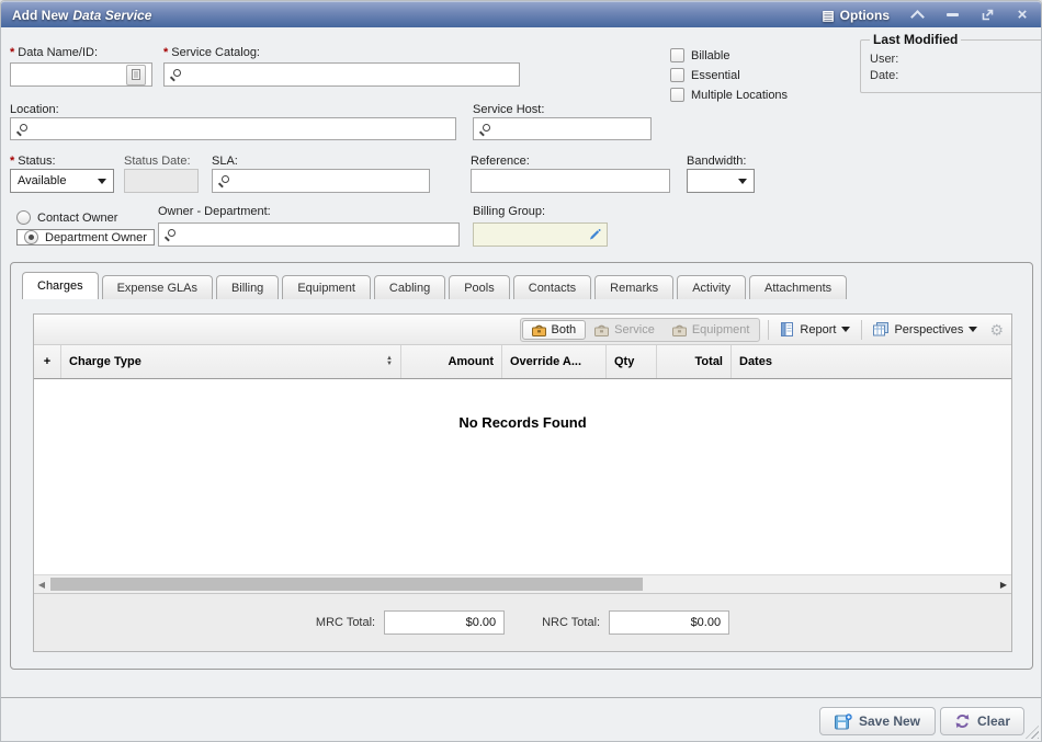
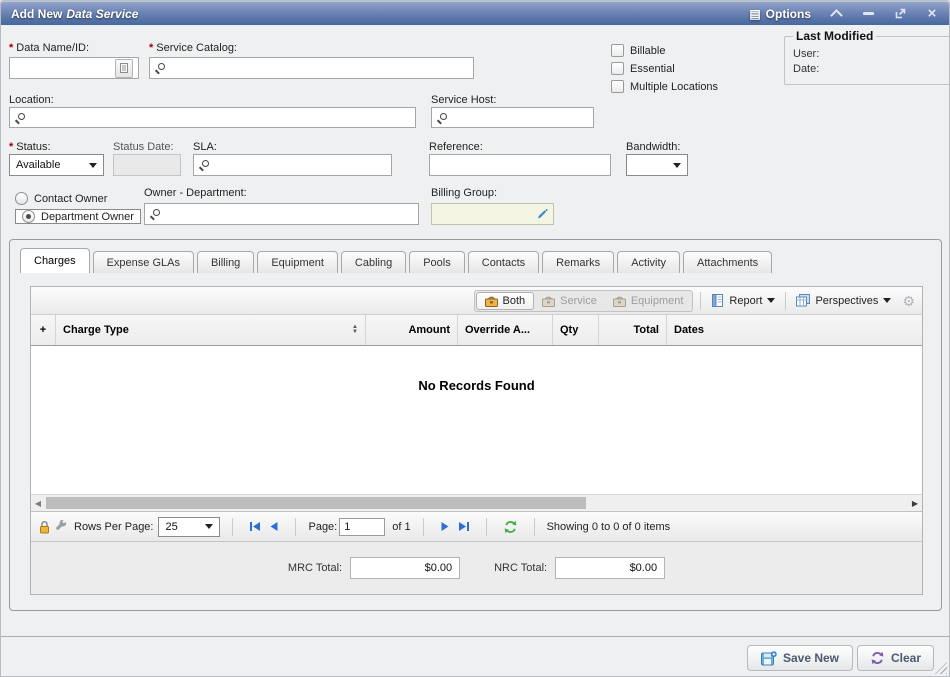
  Add New Data Service
  ▤
  Options
  ×
  * Data Name/ID:
  * Service Catalog:
  Billable
  Essential
  Multiple Locations
  Last Modified
  User:
  Date:
  Location:
  Service Host:
  * Status:
  Available
  Status Date:
  SLA:
  Reference:
  Bandwidth:
  Contact Owner
  Department Owner
  Owner - Department:
  Billing Group:
  Charges
  Expense GLAs
  Billing
  Equipment
  Cabling
  Pools
  Contacts
  Remarks
  Activity
  Attachments
  Both
  Service
  Equipment
  Report
  Perspectives
  ⚙
  +
  Charge Type
  Amount
  Override A...
  Qty
  Total
  Dates
  No Records Found
  ◀
  ▶
+ Rows Per Page:
+ 25
+ Page:
+ 1
+ of 1
+ Showing 0 to 0 of 0 items
  MRC Total:
  $0.00
  NRC Total:
  $0.00
  Save New
  Clear
